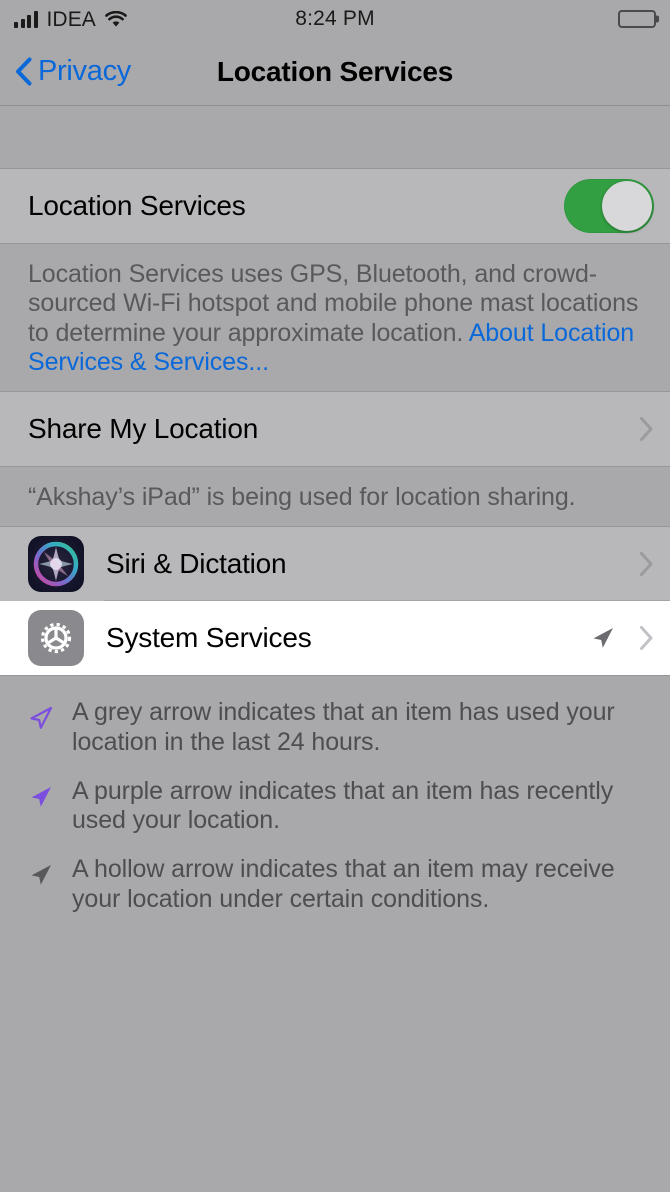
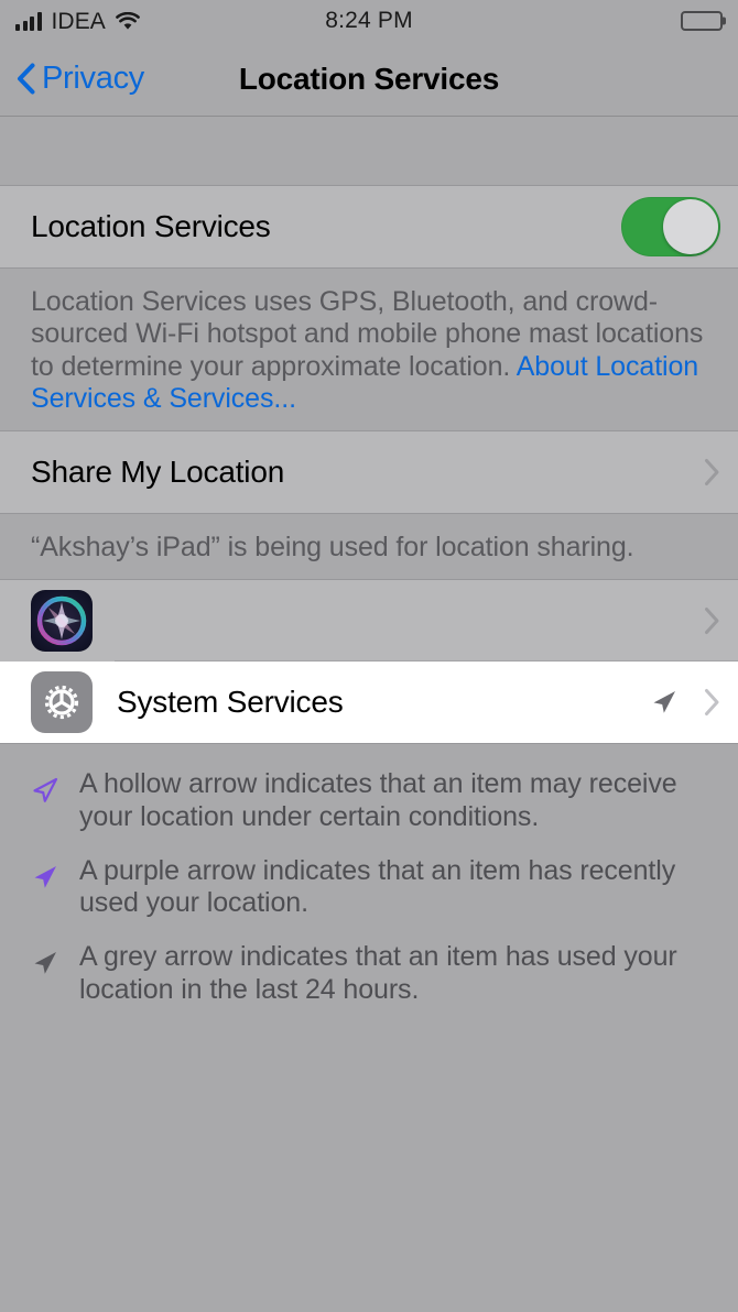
  IDEA
  8:24 PM
  Privacy
  Location Services
  Location Services
  Location Services uses GPS, Bluetooth, and crowd-sourced Wi-Fi hotspot and mobile phone mast locations to determine your approximate location. About Location Services & Services...
  Share My Location
  “Akshay’s iPad” is being used for location sharing.
- Siri & Dictation
  System Services
- A grey arrow indicates that an item has used your location in the last 24 hours.
+ A hollow arrow indicates that an item may receive your location under certain conditions.
  A purple arrow indicates that an item has recently used your location.
- A hollow arrow indicates that an item may receive your location under certain conditions.
+ A grey arrow indicates that an item has used your location in the last 24 hours.
